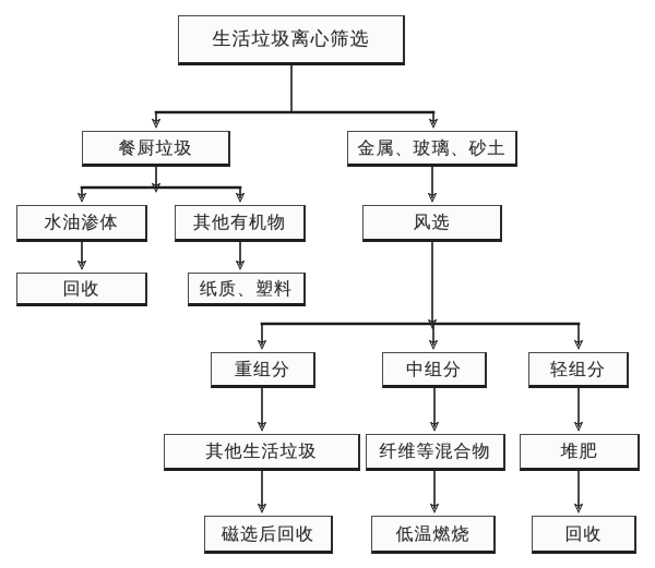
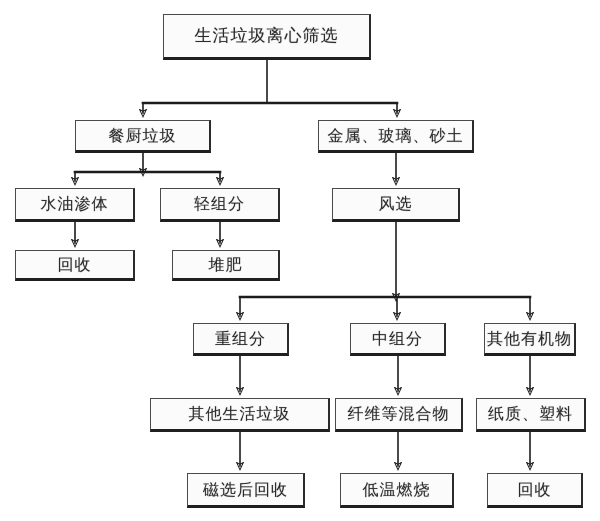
  生活垃圾离心筛选
  餐厨垃圾
  金属、玻璃、砂土
  水油渗体
- 其他有机物
+ 轻组分
  风选
  回收
- 纸质、塑料
+ 堆肥
  重组分
  中组分
- 轻组分
+ 其他有机物
  其他生活垃圾
  纤维等混合物
- 堆肥
+ 纸质、塑料
  磁选后回收
  低温燃烧
  回收
